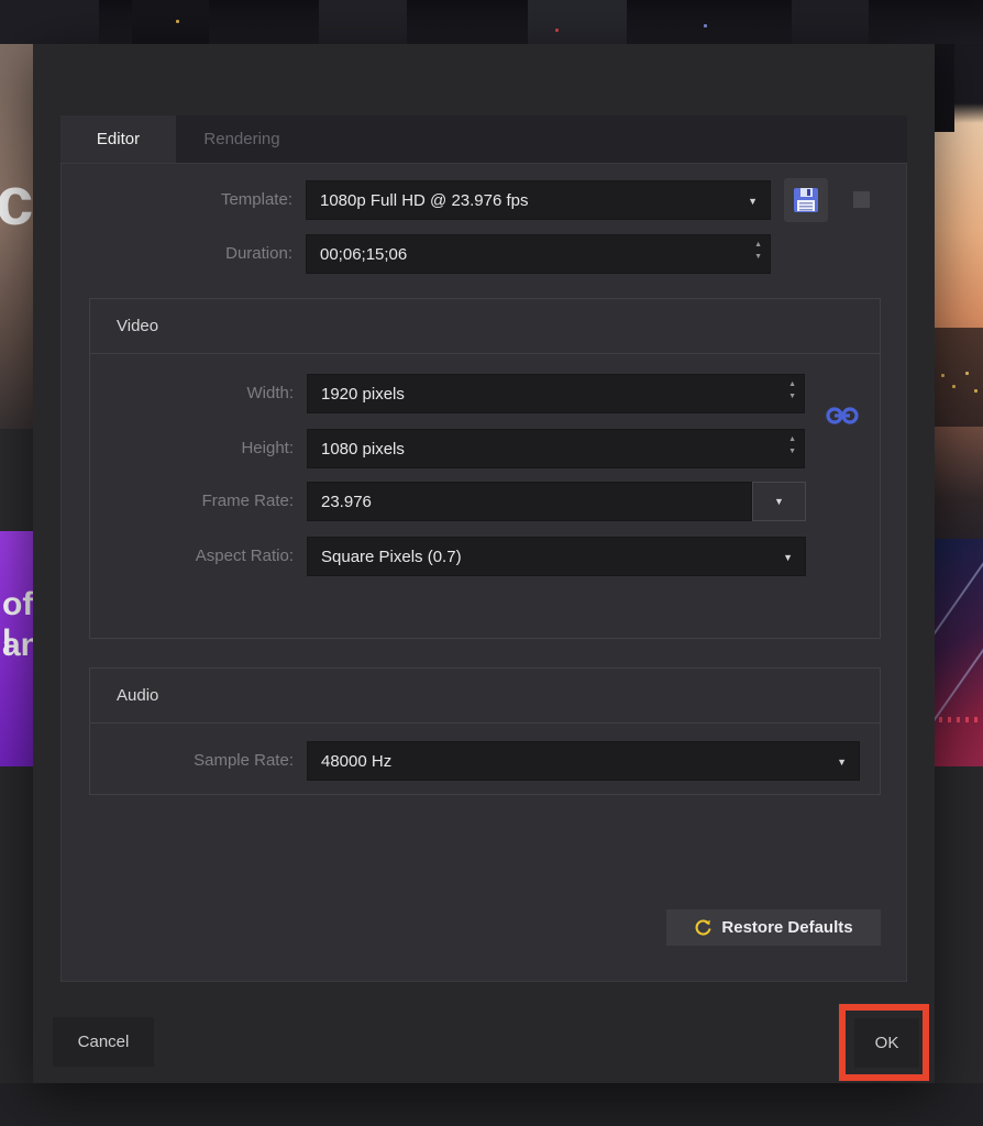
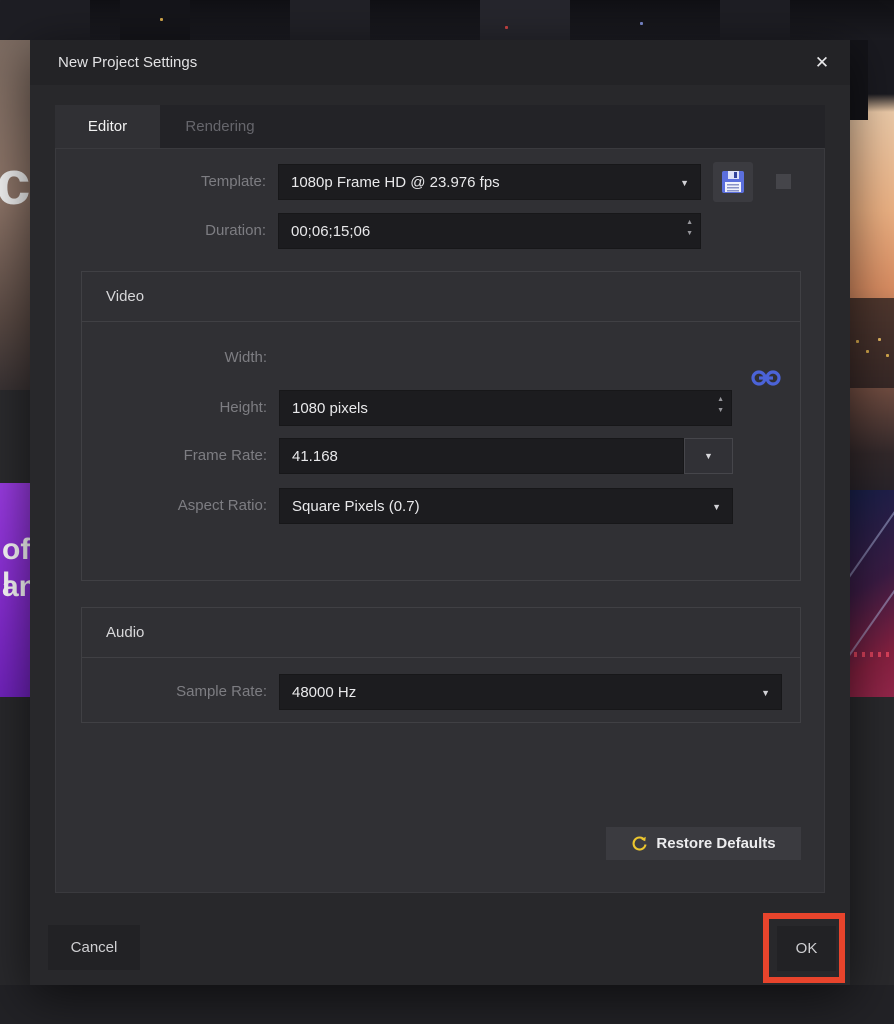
  c
  of l
  an
+ New Project Settings
+ ✕
  Editor
  Rendering
  Template:
- 1080p Full HD @ 23.976 fps
+ 1080p Frame HD @ 23.976 fps
  ▼
  Duration:
  00;06;15;06
  Video
  Width:
- 1920 pixels
  Height:
  1080 pixels
  Frame Rate:
- 23.976
+ 41.168
  ▼
  Aspect Ratio:
  Square Pixels (0.7)
  ▼
  Audio
  Sample Rate:
  48000 Hz
  ▼
  Restore Defaults
  Cancel
  OK
